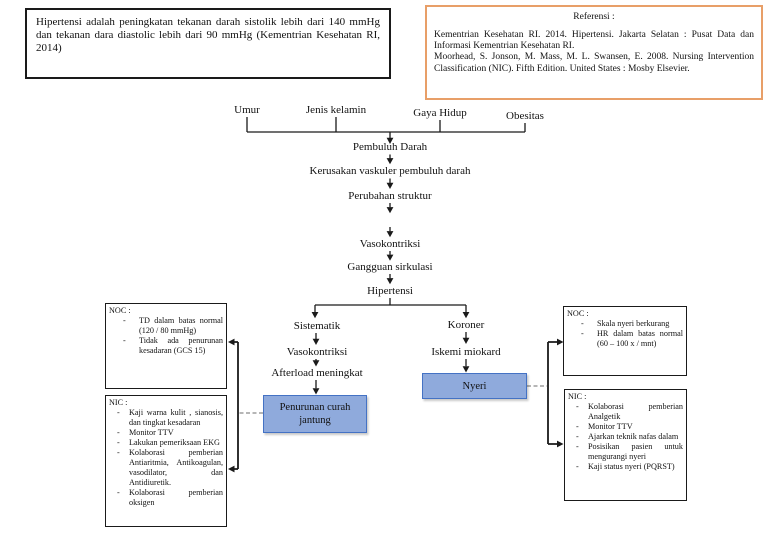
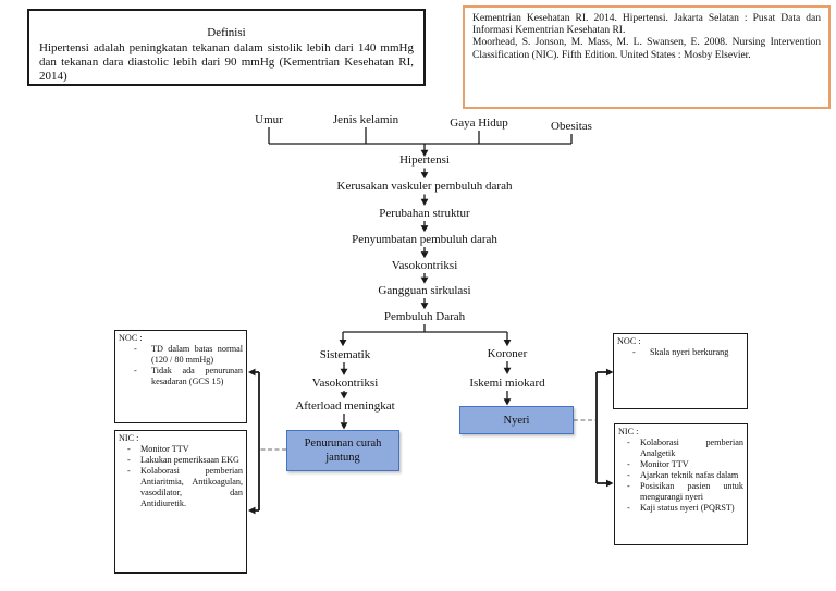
+ Definisi
- Hipertensi adalah peningkatan tekanan darah sistolik lebih dari 140 mmHg dan tekanan dara diastolic lebih dari 90 mmHg (Kementrian Kesehatan RI, 2014)
+ Hipertensi adalah peningkatan tekanan dalam sistolik lebih dari 140 mmHg dan tekanan dara diastolic lebih dari 90 mmHg (Kementrian Kesehatan RI, 2014)
- Referensi :
  Kementrian Kesehatan RI. 2014. Hipertensi. Jakarta Selatan : Pusat Data dan Informasi Kementrian Kesehatan RI.
  Moorhead, S. Jonson, M. Mass, M. L. Swansen, E. 2008. Nursing Intervention Classification (NIC). Fifth Edition. United States : Mosby Elsevier.
  Umur
  Jenis kelamin
  Gaya Hidup
  Obesitas
- Pembuluh Darah
+ Hipertensi
  Kerusakan vaskuler pembuluh darah
  Perubahan struktur
+ Penyumbatan pembuluh darah
  Vasokontriksi
  Gangguan sirkulasi
- Hipertensi
+ Pembuluh Darah
  Sistematik
  Vasokontriksi
  Afterload meningkat
  Penurunan curah jantung
  Koroner
  Iskemi miokard
  Nyeri
  NOC :
  TD dalam batas normal (120 / 80 mmHg)
  Tidak ada penurunan kesadaran (GCS 15)
  NIC :
- Kaji warna kulit , sianosis, dan tingkat kesadaran
  Monitor TTV
  Lakukan pemeriksaan EKG
  Kolaborasi pemberian Antiaritmia, Antikoagulan, vasodilator, dan Antidiuretik.
- Kolaborasi pemberian oksigen
  NOC :
  Skala nyeri berkurang
- HR dalam batas normal (60 – 100 x / mnt)
  NIC :
  Kolaborasi pemberian Analgetik
  Monitor TTV
  Ajarkan teknik nafas dalam
  Posisikan pasien untuk mengurangi nyeri
  Kaji status nyeri (PQRST)
